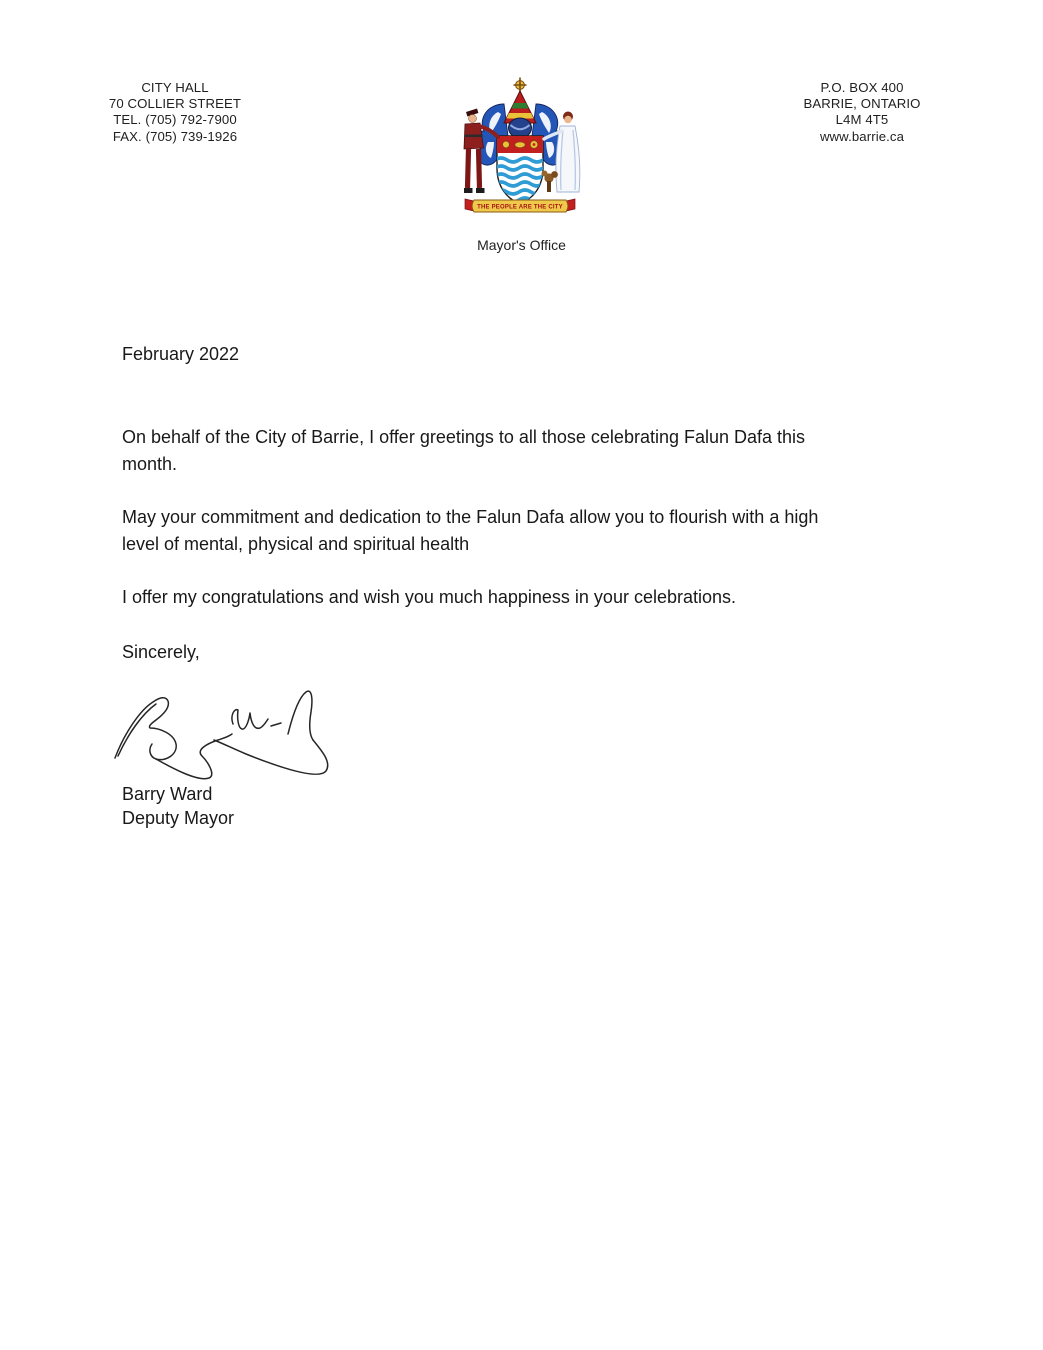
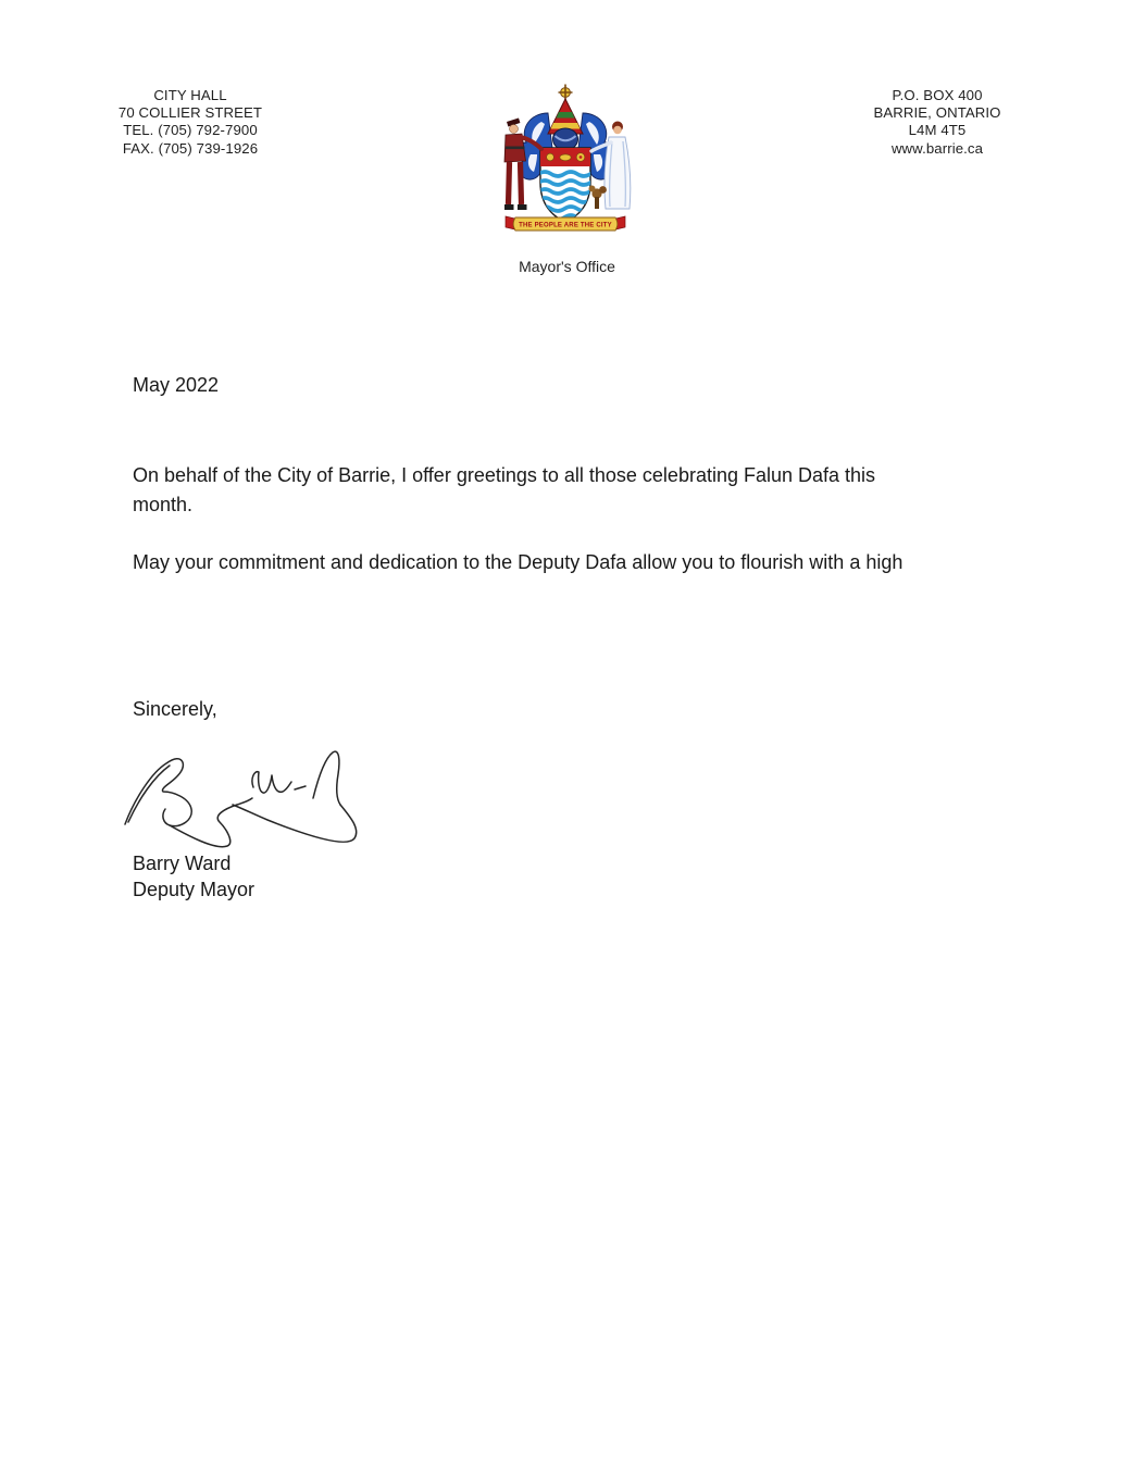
  CITY HALL
  70 COLLIER STREET
  TEL. (705) 792-7900
  FAX. (705) 739-1926
  P.O. BOX 400
  BARRIE, ONTARIO
  L4M 4T5
  www.barrie.ca
  Mayor's Office
- February 2022
+ May 2022
  On behalf of the City of Barrie, I offer greetings to all those celebrating Falun Dafa this
  month.
- May your commitment and dedication to the Falun Dafa allow you to flourish with a high
+ May your commitment and dedication to the Deputy Dafa allow you to flourish with a high
- level of mental, physical and spiritual health
- I offer my congratulations and wish you much happiness in your celebrations.
  Sincerely,
  Barry Ward
  Deputy Mayor
